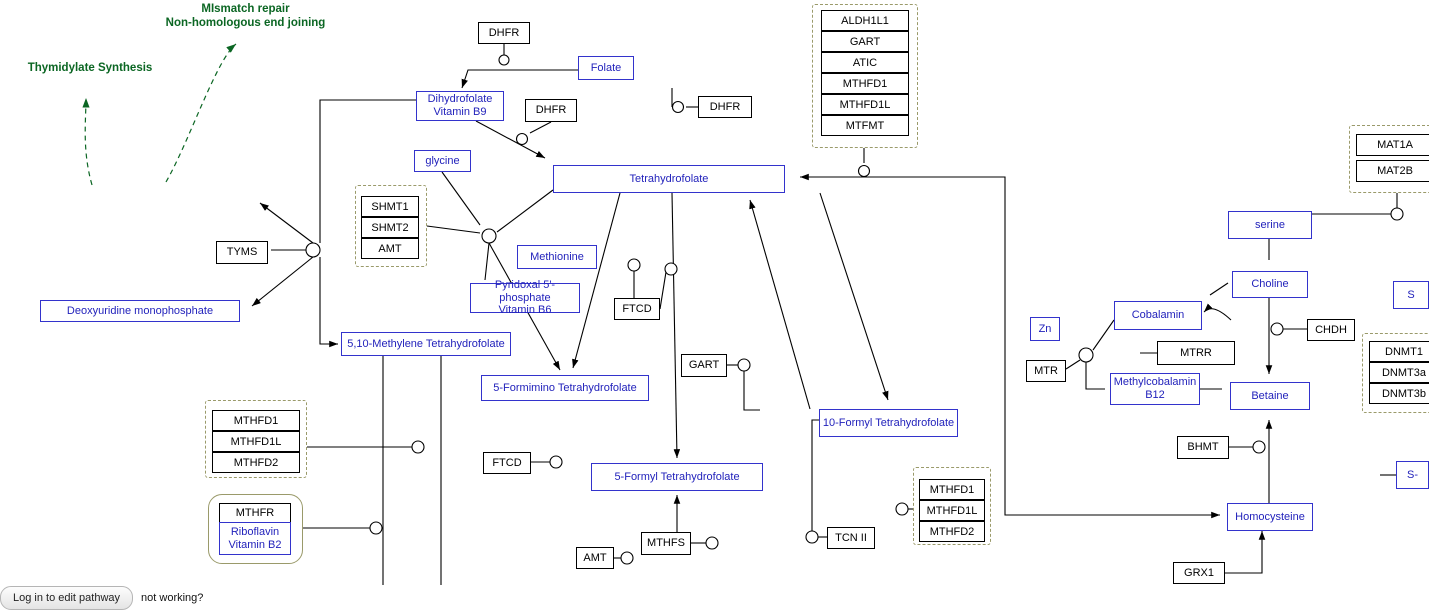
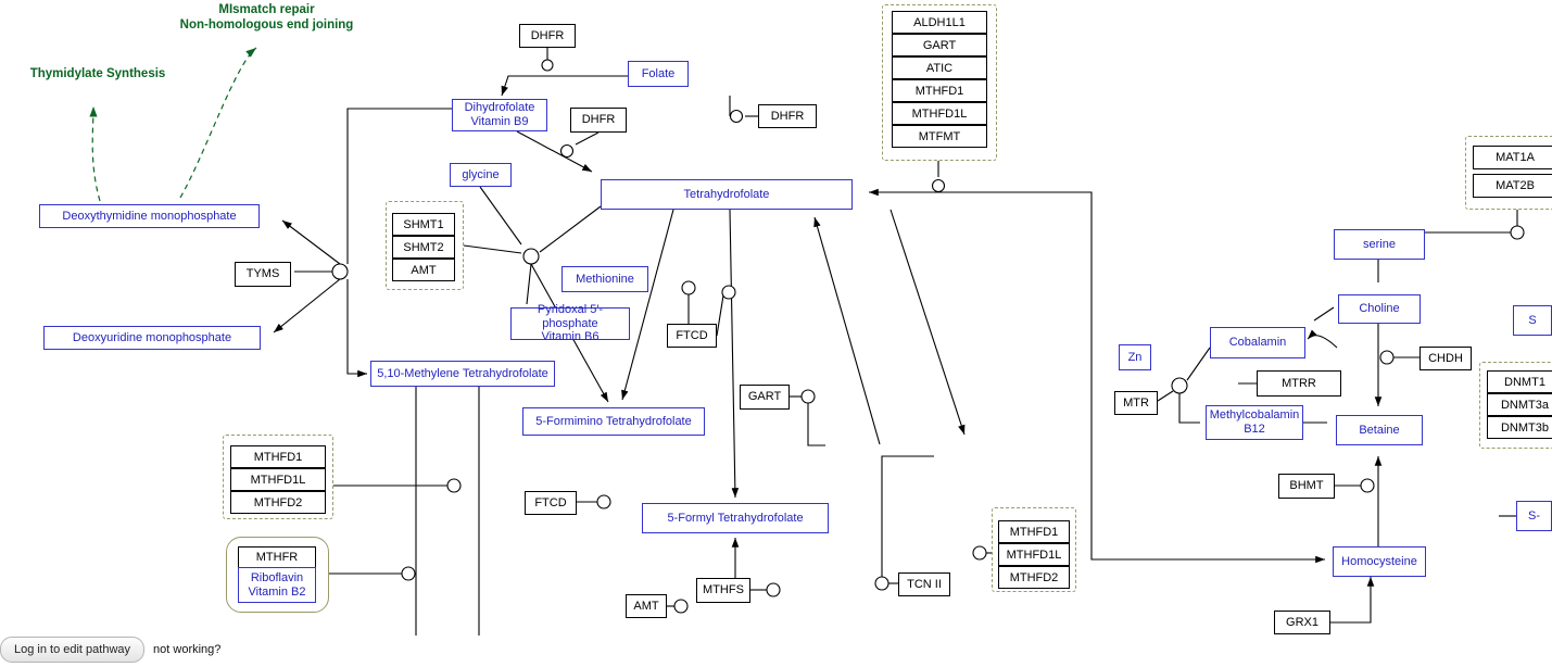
  MIsmatch repair
  Non-homologous end joining
  Thymidylate Synthesis
  ALDH1L1
  GART
  ATIC
  MTHFD1
  MTHFD1L
  MTFMT
  SHMT1
  SHMT2
  AMT
  MTHFD1
  MTHFD1L
  MTHFD2
  MTHFD1
  MTHFD1L
  MTHFD2
  MAT1A
  MAT2B
  DNMT1
  DNMT3a
  DNMT3b
  MTHFR
  Riboflavin
  Vitamin B2
  Folate
  Dihydrofolate
  Vitamin B9
  glycine
  Tetrahydrofolate
  Methionine
  Pyridoxal 5'-phosphate
  Vitamin B6
+ Deoxythymidine monophosphate
  Deoxyuridine monophosphate
  5,10-Methylene Tetrahydrofolate
  5-Formimino Tetrahydrofolate
  5-Formyl Tetrahydrofolate
- 10-Formyl Tetrahydrofolate
  serine
  Choline
  Cobalamin
  Zn
  Methylcobalamin
  B12
  Betaine
  Homocysteine
  S
  S-
  DHFR
  DHFR
  DHFR
  TYMS
  FTCD
  GART
  FTCD
  MTHFS
  AMT
  TCN II
  MTR
  MTRR
  CHDH
  BHMT
  GRX1
  Log in to edit pathway
  not working?
